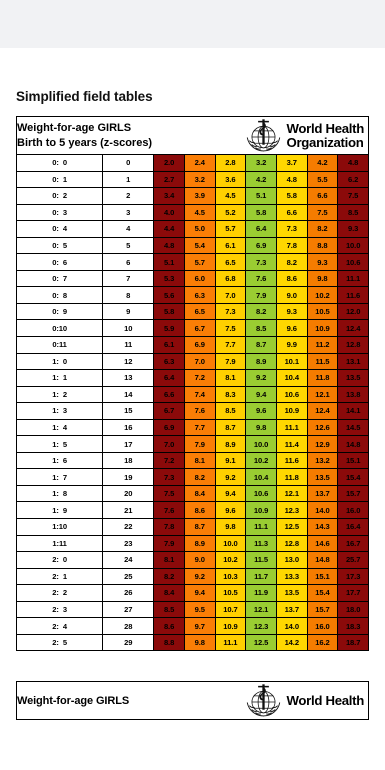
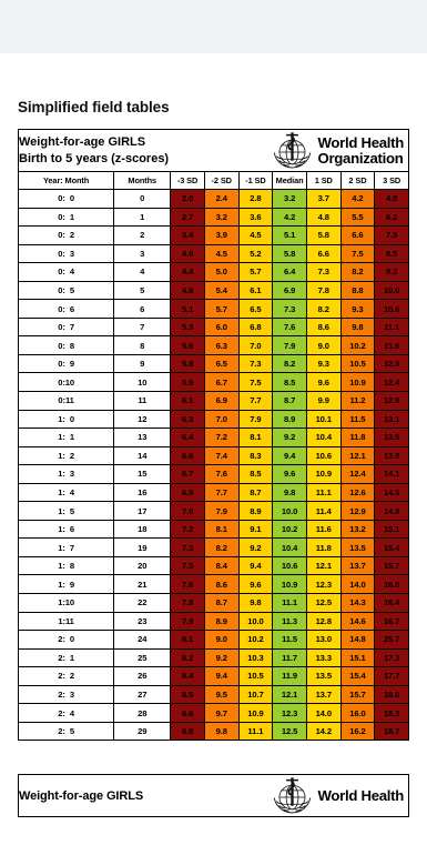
  Simplified field tables
  Weight-for-age GIRLS Birth to 5 years (z-scores) World Health Organization
+ Year: Month	Months	-3 SD	-2 SD	-1 SD	Median	1 SD	2 SD	3 SD
  0: 0	0	2.0	2.4	2.8	3.2	3.7	4.2	4.8
  0: 1	1	2.7	3.2	3.6	4.2	4.8	5.5	6.2
  0: 2	2	3.4	3.9	4.5	5.1	5.8	6.6	7.5
  0: 3	3	4.0	4.5	5.2	5.8	6.6	7.5	8.5
  0: 4	4	4.4	5.0	5.7	6.4	7.3	8.2	9.3
  0: 5	5	4.8	5.4	6.1	6.9	7.8	8.8	10.0
  0: 6	6	5.1	5.7	6.5	7.3	8.2	9.3	10.6
  0: 7	7	5.3	6.0	6.8	7.6	8.6	9.8	11.1
  0: 8	8	5.6	6.3	7.0	7.9	9.0	10.2	11.6
  0: 9	9	5.8	6.5	7.3	8.2	9.3	10.5	12.0
  0:10	10	5.9	6.7	7.5	8.5	9.6	10.9	12.4
  0:11	11	6.1	6.9	7.7	8.7	9.9	11.2	12.8
  1: 0	12	6.3	7.0	7.9	8.9	10.1	11.5	13.1
  1: 1	13	6.4	7.2	8.1	9.2	10.4	11.8	13.5
  1: 2	14	6.6	7.4	8.3	9.4	10.6	12.1	13.8
  1: 3	15	6.7	7.6	8.5	9.6	10.9	12.4	14.1
  1: 4	16	6.9	7.7	8.7	9.8	11.1	12.6	14.5
  1: 5	17	7.0	7.9	8.9	10.0	11.4	12.9	14.8
  1: 6	18	7.2	8.1	9.1	10.2	11.6	13.2	15.1
  1: 7	19	7.3	8.2	9.2	10.4	11.8	13.5	15.4
  1: 8	20	7.5	8.4	9.4	10.6	12.1	13.7	15.7
  1: 9	21	7.6	8.6	9.6	10.9	12.3	14.0	16.0
  1:10	22	7.8	8.7	9.8	11.1	12.5	14.3	16.4
  1:11	23	7.9	8.9	10.0	11.3	12.8	14.6	16.7
  2: 0	24	8.1	9.0	10.2	11.5	13.0	14.8	25.7
  2: 1	25	8.2	9.2	10.3	11.7	13.3	15.1	17.3
  2: 2	26	8.4	9.4	10.5	11.9	13.5	15.4	17.7
  2: 3	27	8.5	9.5	10.7	12.1	13.7	15.7	18.0
  2: 4	28	8.6	9.7	10.9	12.3	14.0	16.0	18.3
  2: 5	29	8.8	9.8	11.1	12.5	14.2	16.2	18.7
  Weight-for-age GIRLS World Health
